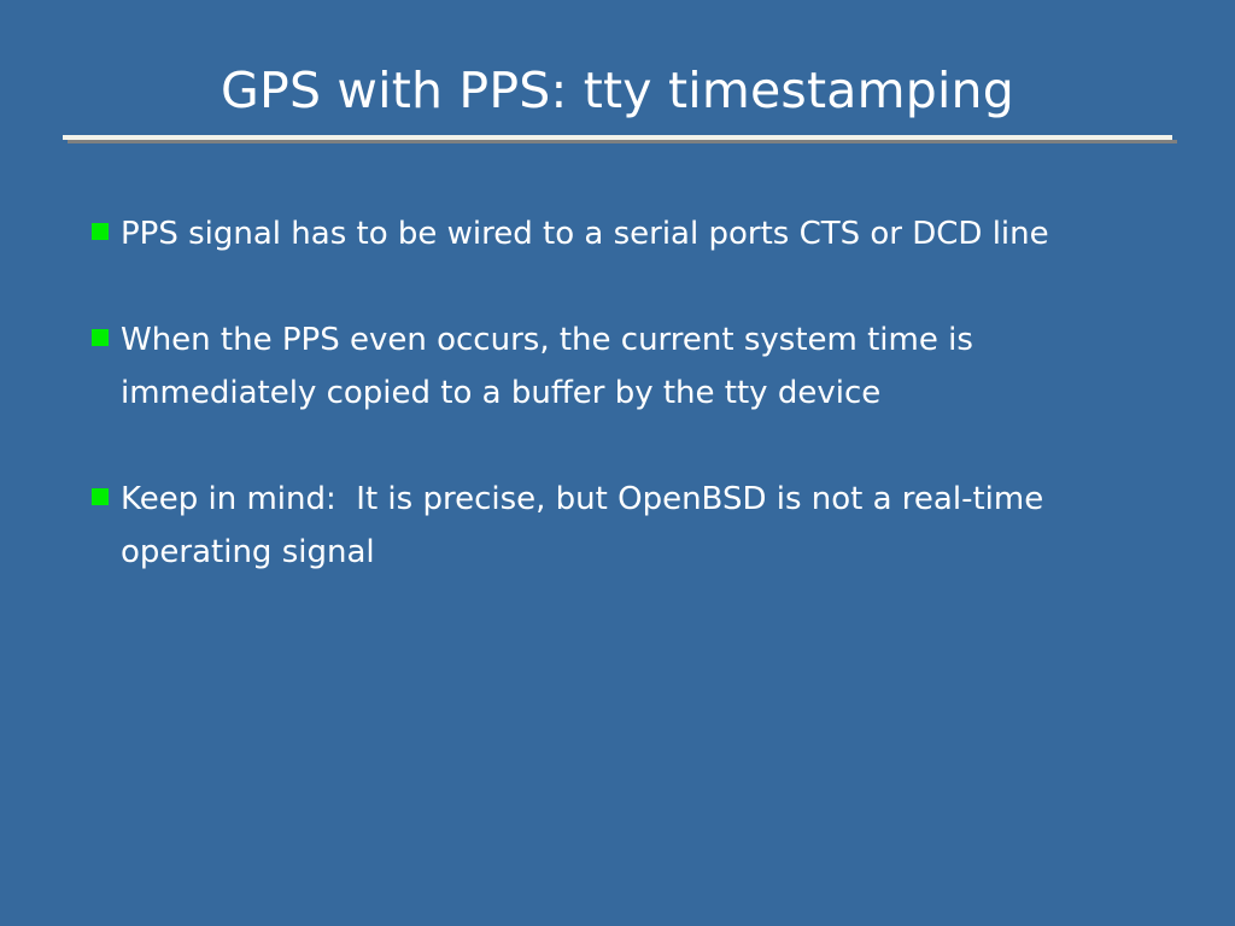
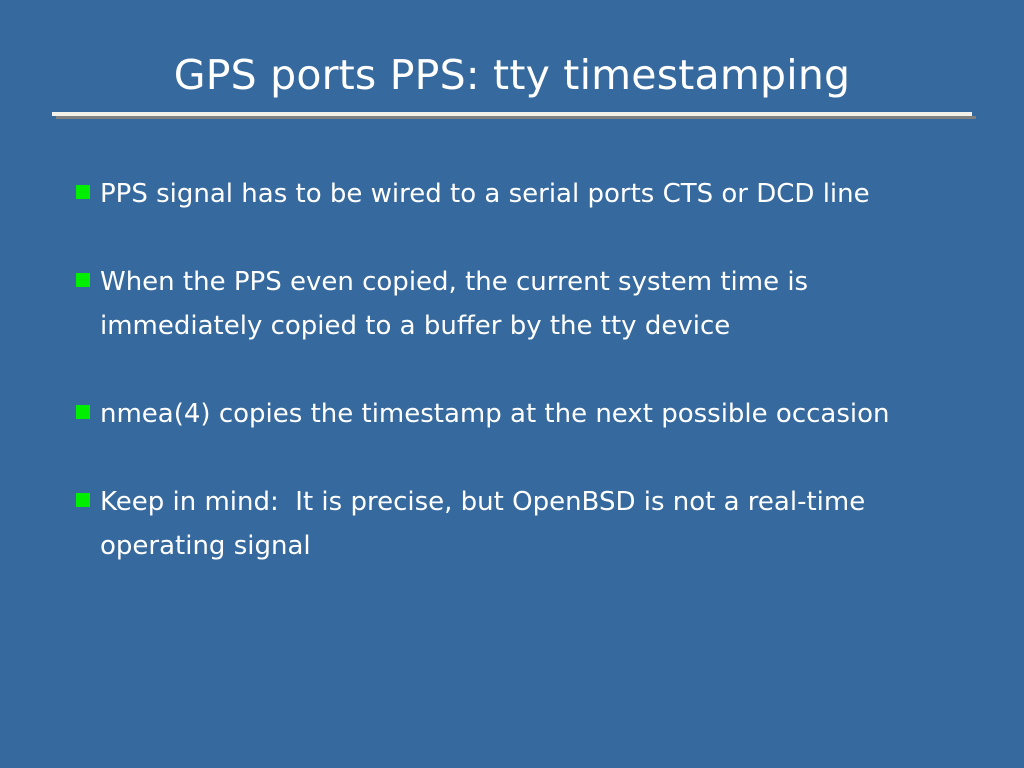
- GPS with PPS: tty timestamping
+ GPS ports PPS: tty timestamping
  PPS signal has to be wired to a serial ports CTS or DCD line
- When the PPS even occurs, the current system time is immediately copied to a buffer by the tty device
+ When the PPS even copied, the current system time is immediately copied to a buffer by the tty device
+ nmea(4) copies the timestamp at the next possible occasion
  Keep in mind: It is precise, but OpenBSD is not a real-time operating signal
